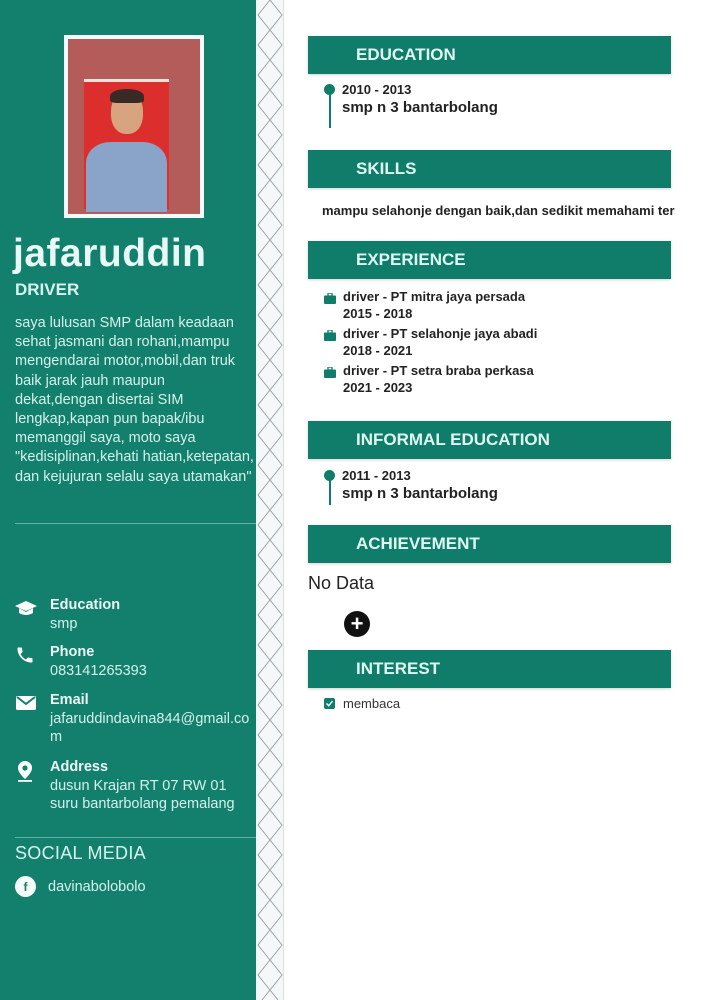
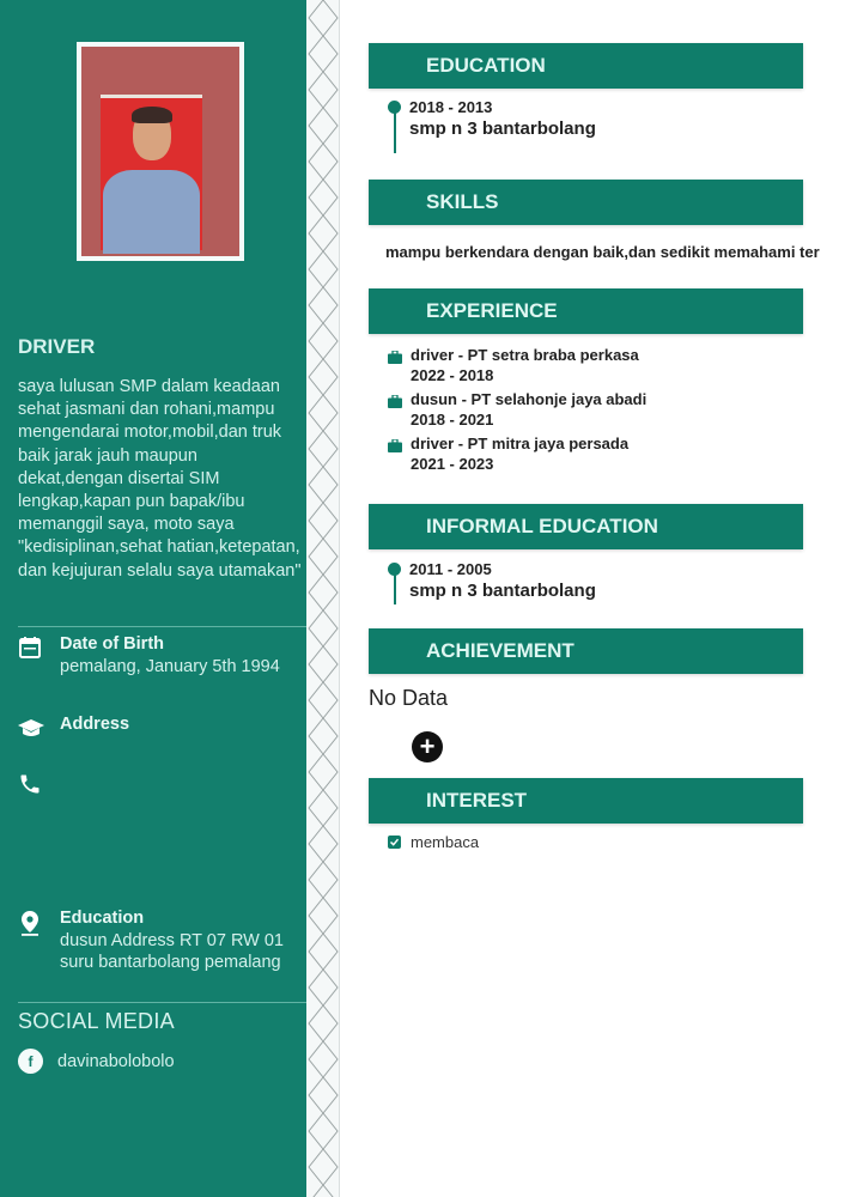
- jafaruddin
  DRIVER
- saya lulusan SMP dalam keadaan sehat jasmani dan rohani,mampu mengendarai motor,mobil,dan truk baik jarak jauh maupun dekat,dengan disertai SIM lengkap,kapan pun bapak/ibu memanggil saya, moto saya "kedisiplinan,kehati hatian,ketepatan, dan kejujuran selalu saya utamakan"
+ saya lulusan SMP dalam keadaan sehat jasmani dan rohani,mampu mengendarai motor,mobil,dan truk baik jarak jauh maupun dekat,dengan disertai SIM lengkap,kapan pun bapak/ibu memanggil saya, moto saya "kedisiplinan,sehat hatian,ketepatan, dan kejujuran selalu saya utamakan"
+ Date of Birth
+ pemalang, January 5th 1994
- Education
+ Address
- smp
- Phone
- 083141265393
- Email
- jafaruddindavina844@gmail.com
- Address
+ Education
- dusun Krajan RT 07 RW 01 suru bantarbolang pemalang
+ dusun Address RT 07 RW 01 suru bantarbolang pemalang
  SOCIAL MEDIA
  f
  davinabolobolo
  EDUCATION
- 2010 - 2013
+ 2018 - 2013
  smp n 3 bantarbolang
  SKILLS
- mampu selahonje dengan baik,dan sedikit memahami ter
+ mampu berkendara dengan baik,dan sedikit memahami ter
  EXPERIENCE
- driver - PT mitra jaya persada
+ driver - PT setra braba perkasa
- 2015 - 2018
+ 2022 - 2018
- driver - PT selahonje jaya abadi
+ dusun - PT selahonje jaya abadi
  2018 - 2021
- driver - PT setra braba perkasa
+ driver - PT mitra jaya persada
  2021 - 2023
  INFORMAL EDUCATION
- 2011 - 2013
+ 2011 - 2005
  smp n 3 bantarbolang
  ACHIEVEMENT
  No Data
  +
  INTEREST
  membaca
